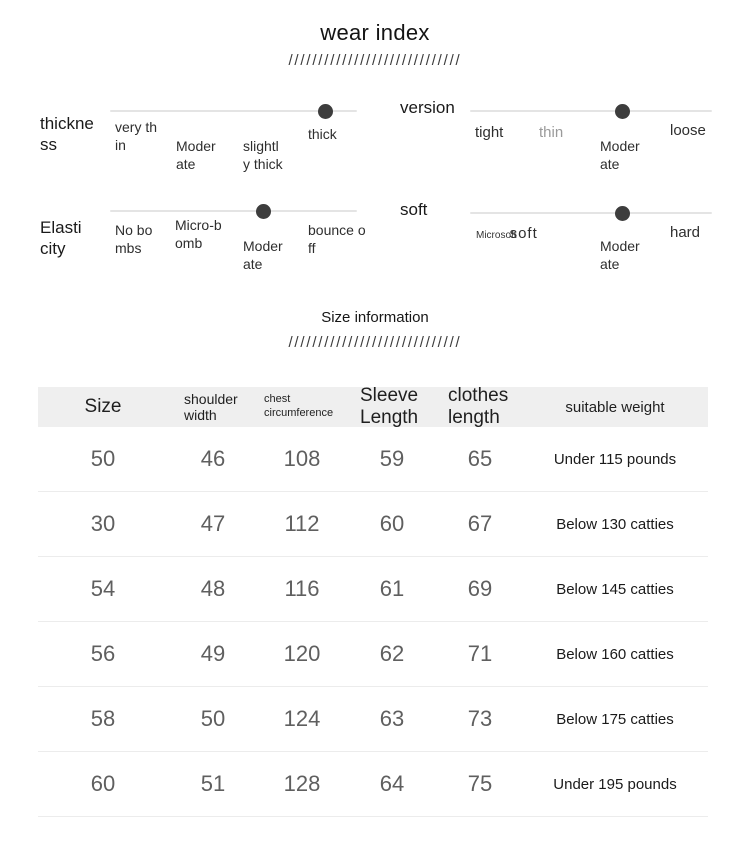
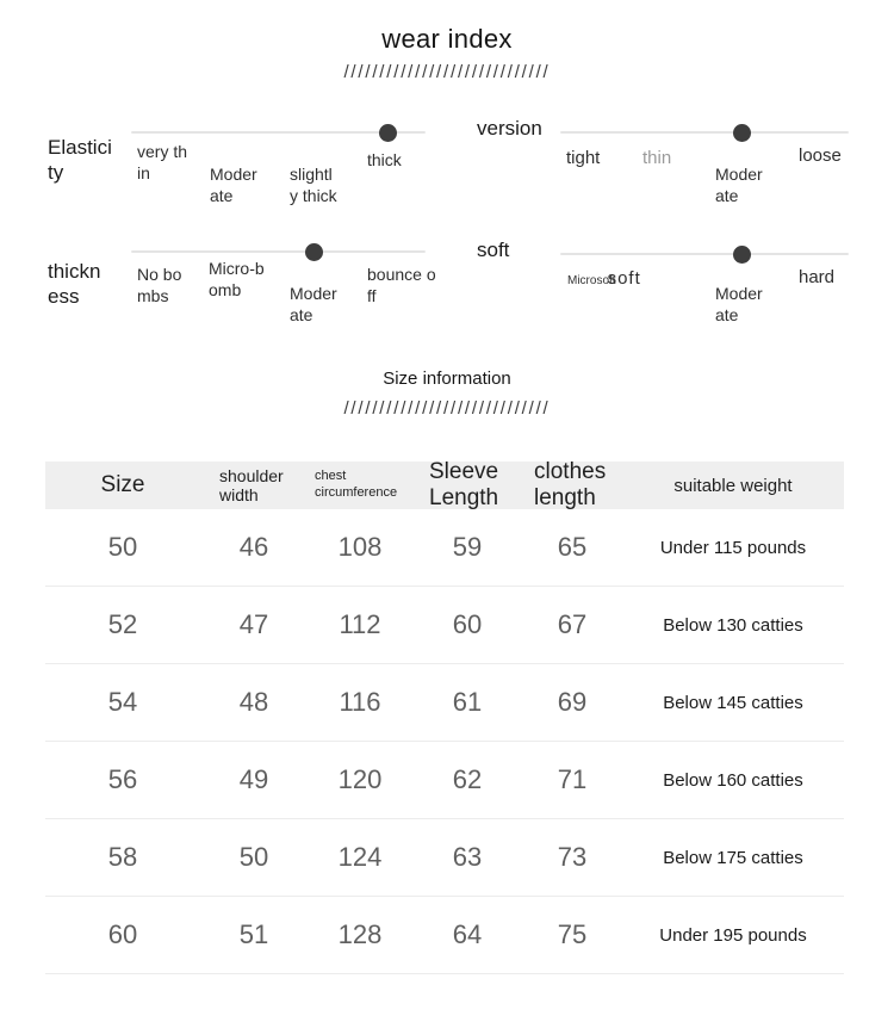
  wear index
  /////////////////////////////
- thickness
+ Elasticity
  very thin
  Moderate
  slightly thick
  thick
  version
  tight
  thin
  Moderate
  loose
- Elasticity
+ thickness
  No bombs
  Micro-bomb
  Moderate
  bounce off
  soft
  Microsoftsoft
  Moderate
  hard
  Size information
  /////////////////////////////
  Size
  shoulder width
  chest circumference
  Sleeve Length
  clothes length
  suitable weight
  50
  46
  108
  59
  65
  Under 115 pounds
- 30
+ 52
  47
  112
  60
  67
  Below 130 catties
  54
  48
  116
  61
  69
  Below 145 catties
  56
  49
  120
  62
  71
  Below 160 catties
  58
  50
  124
  63
  73
  Below 175 catties
  60
  51
  128
  64
  75
  Under 195 pounds
